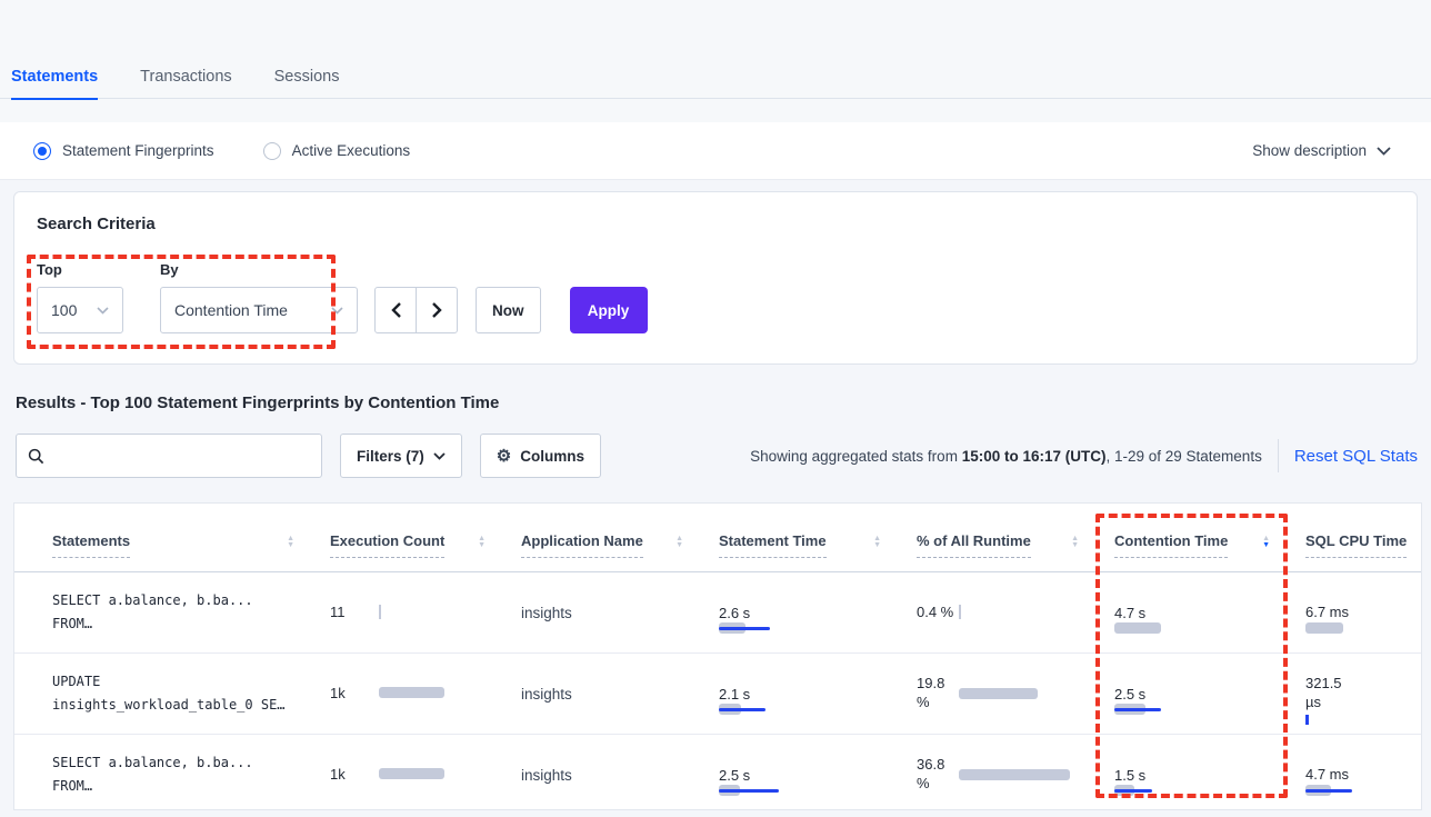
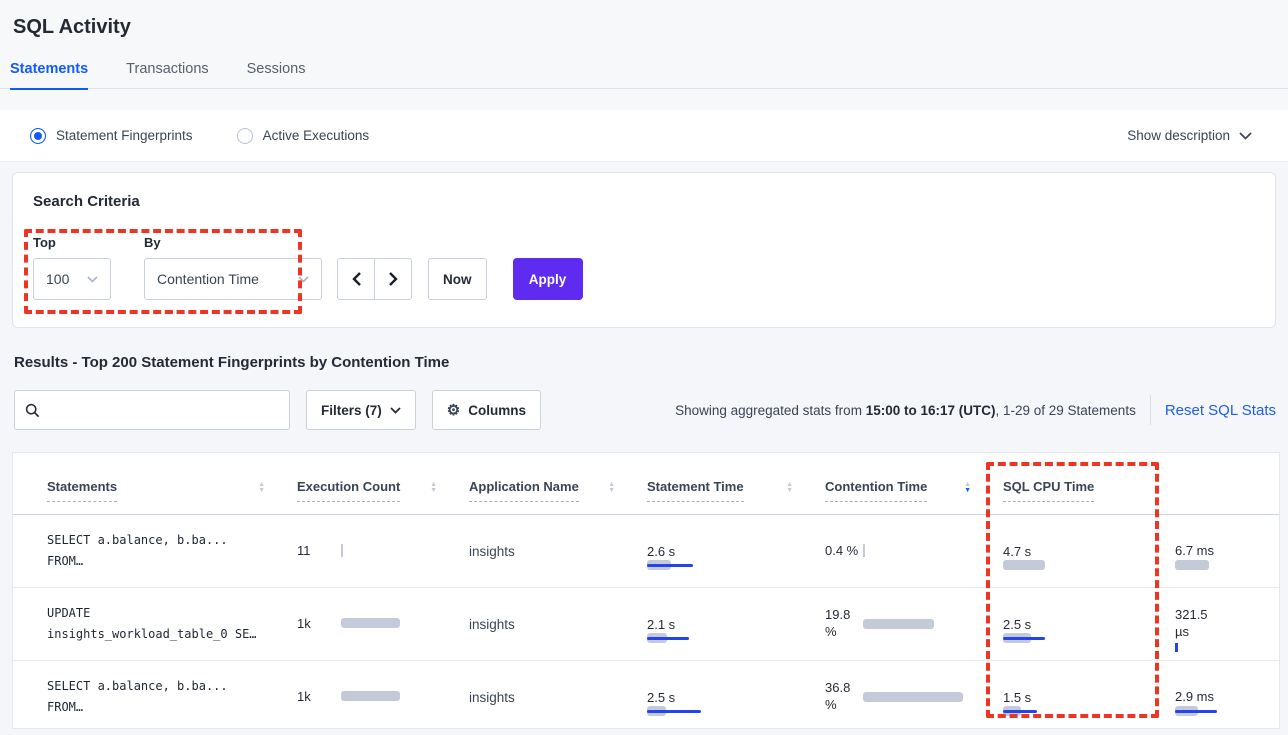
+ SQL Activity
  Statements
  Transactions
  Sessions
  Statement Fingerprints
  Active Executions
  Show description
  Search Criteria
  Top
  100
  By
  Contention Time
  Now
  Apply
- Results - Top 100 Statement Fingerprints by Contention Time
+ Results - Top 200 Statement Fingerprints by Contention Time
  Filters (7)
  ⚙
  Columns
  Showing aggregated stats from 15:00 to 16:17 (UTC), 1-29 of 29 Statements
  Reset SQL Stats
  Statements
  Execution Count
  Application Name
  Statement Time
- % of All Runtime
  Contention Time
  SQL CPU Time
  SELECT a.balance, b.ba...
  FROM…
  11
  insights
  2.6 s
  0.4 %
  4.7 s
  6.7 ms
  UPDATE
  insights_workload_table_0 SE…
  1k
  insights
  2.1 s
  19.8 %
  2.5 s
  321.5 µs
  SELECT a.balance, b.ba...
  FROM…
  1k
  insights
  2.5 s
  36.8 %
  1.5 s
- 4.7 ms
+ 2.9 ms
